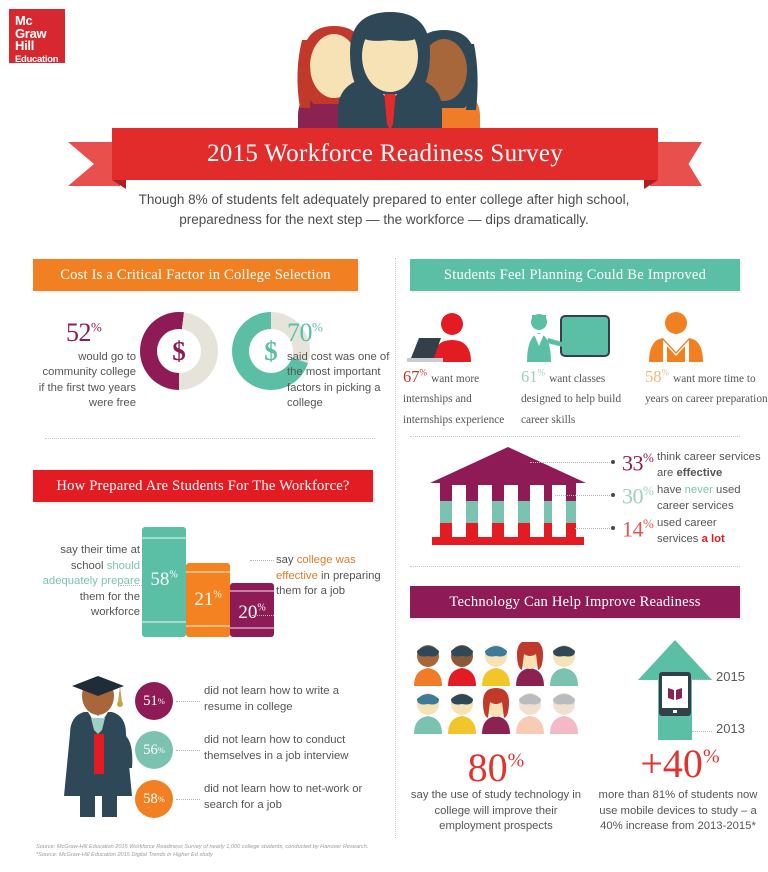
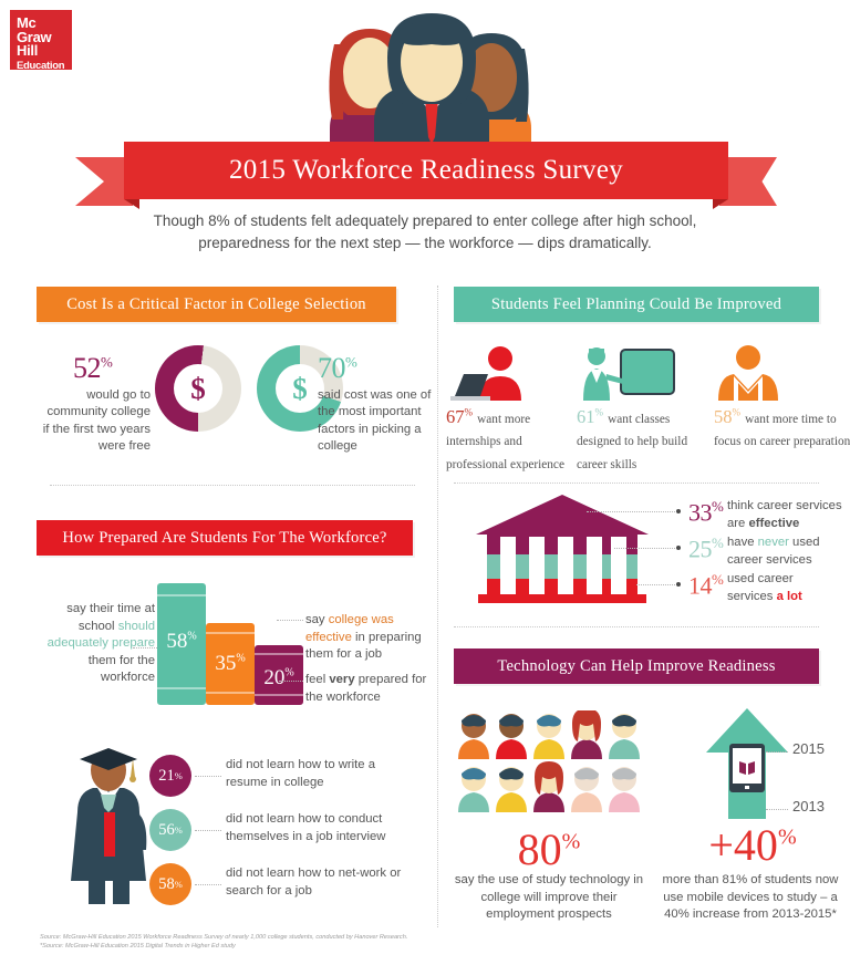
  Mc
  Graw
  Hill
  Education
  2015 Workforce Readiness Survey
  Though 8% of students felt adequately prepared to enter college after high school, preparedness for the next step — the workforce — dips dramatically.
  Cost Is a Critical Factor in College Selection
  $
  52%
  would go to community college if the first two years were free
  $
  70%
  said cost was one of the most important factors in picking a college
  Students Feel Planning Could Be Improved
- 67% want more internships and internships experience
+ 67% want more internships and professional experience
  61% want classes designed to help build career skills
- 58% want more time to years on career preparation
+ 58% want more time to focus on career preparation
  33%
  think career services
  are effective
- 30%
+ 25%
  have never used
  career services
  14%
  used career
  services a lot
  How Prepared Are Students For The Workforce?
  58%
- 21%
+ 35%
  20%
  say their time at school should adequately prepare them for the workforce
  say college was effective in preparing them for a job
+ feel very prepared for the workforce
- 51
+ 21
  %
  did not learn how to write a resume in college
  56
  %
  did not learn how to conduct themselves in a job interview
  58
  %
  did not learn how to net-work or search for a job
  Technology Can Help Improve Readiness
  2015
  2013
  80%
  say the use of study technology in college will improve their employment prospects
  +40%
  more than 81% of students now use mobile devices to study – a 40% increase from 2013-2015*
